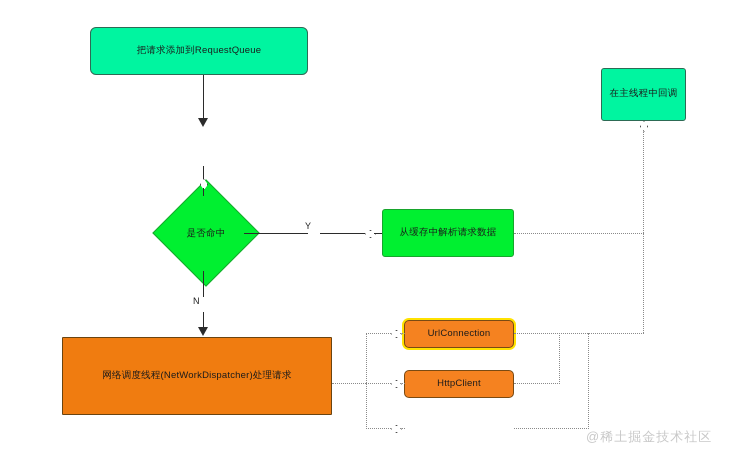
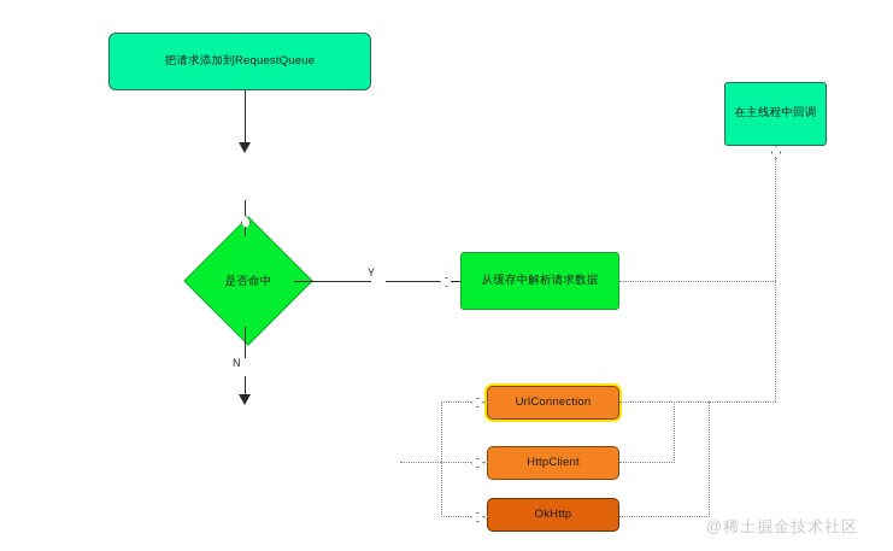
  把请求添加到RequestQueue
  是否命中
  从缓存中解析请求数据
  在主线程中回调
- 网络调度线程(NetWorkDispatcher)处理请求
  UrlConnection
  HttpClient
+ OkHttp
  Y
  N
  @稀土掘金技术社区
